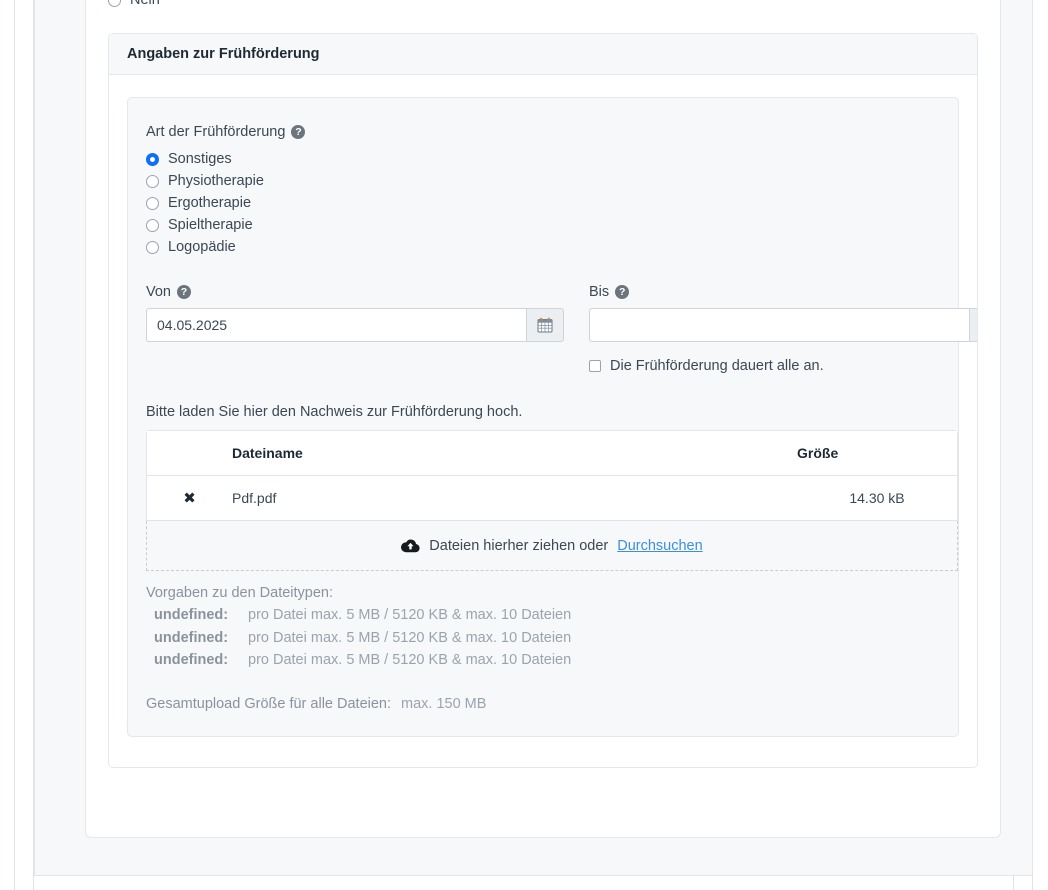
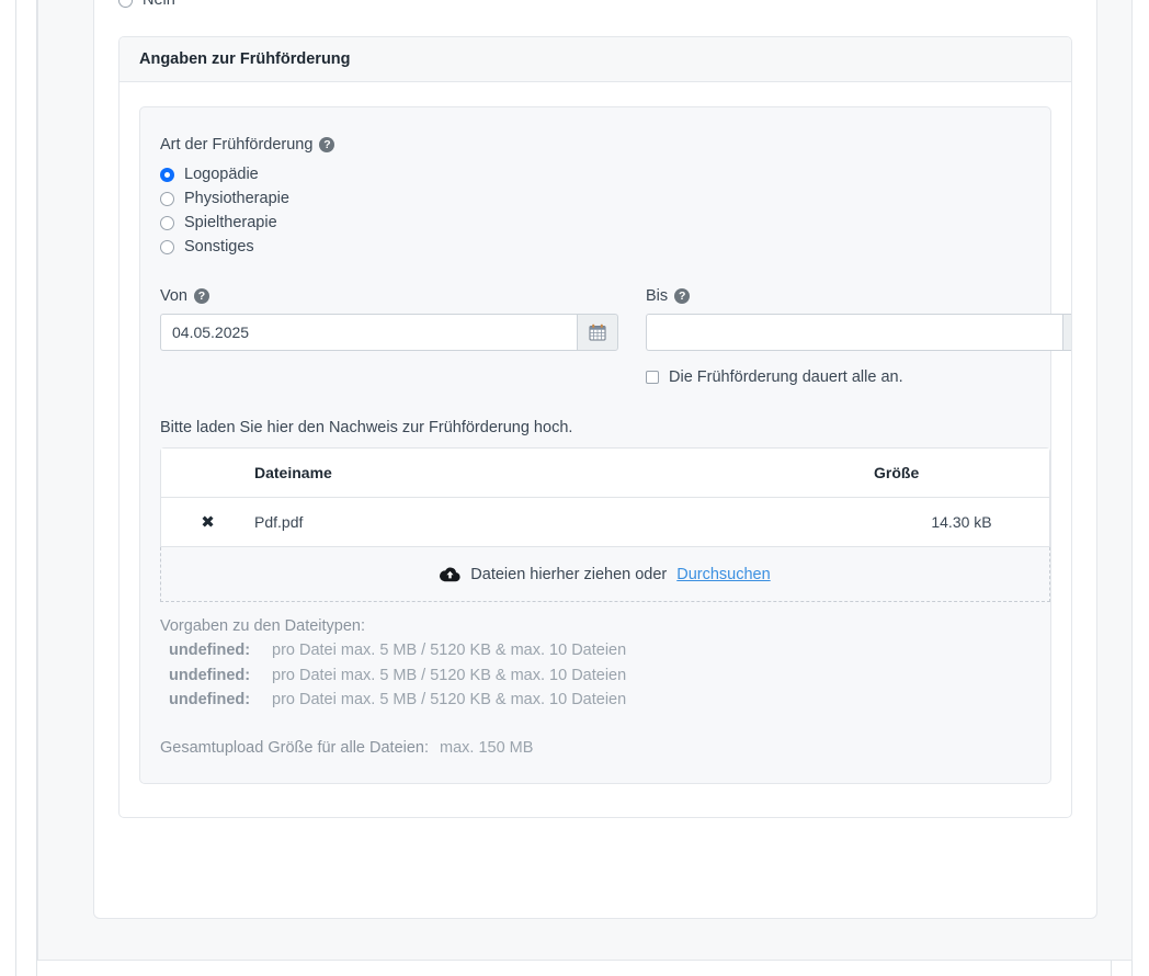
  Nein
  Angaben zur Frühförderung
  Art der Frühförderung
  ?
- Sonstiges
+ Logopädie
  Physiotherapie
- Ergotherapie
  Spieltherapie
- Logopädie
+ Sonstiges
  Von
  ?
  04.05.2025
  Bis
  ?
  Die Frühförderung dauert alle an.
  Bitte laden Sie hier den Nachweis zur Frühförderung hoch.
  	Dateiname	Größe
  ✖	Pdf.pdf	14.30 kB
  Dateien hierher ziehen oder
  Durchsuchen
  Vorgaben zu den Dateitypen:
  undefined:
  pro Datei max. 5 MB / 5120 KB & max. 10 Dateien
  undefined:
  pro Datei max. 5 MB / 5120 KB & max. 10 Dateien
  undefined:
  pro Datei max. 5 MB / 5120 KB & max. 10 Dateien
  Gesamtupload Größe für alle Dateien:
  max. 150 MB
